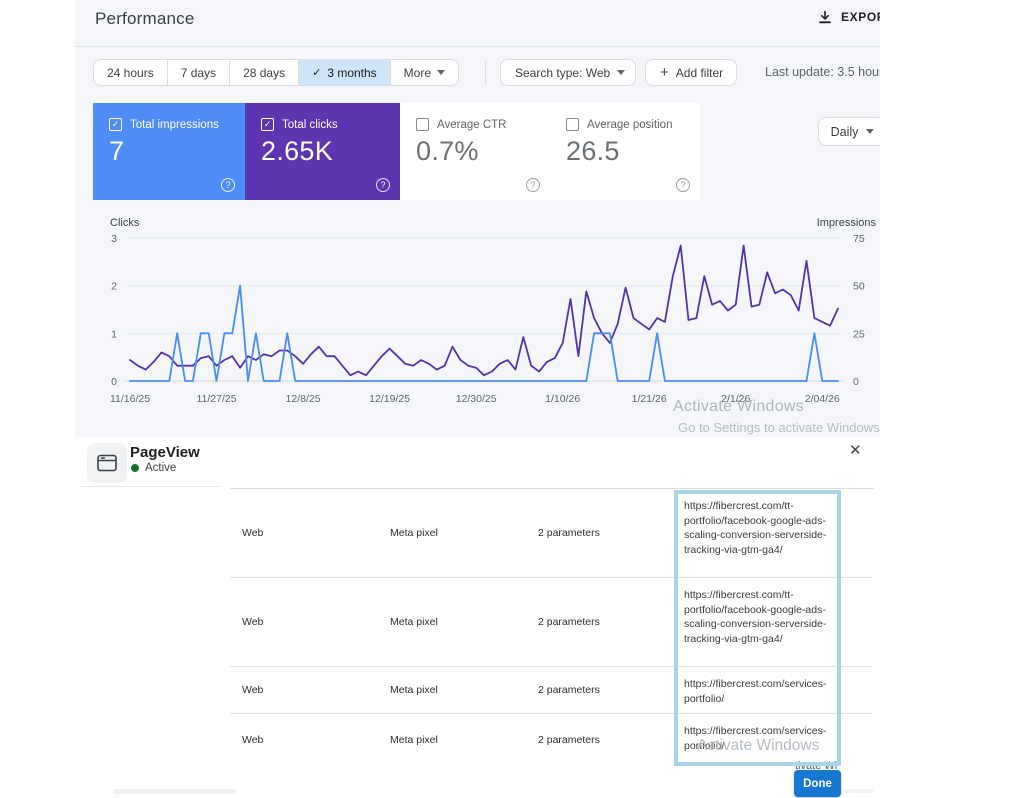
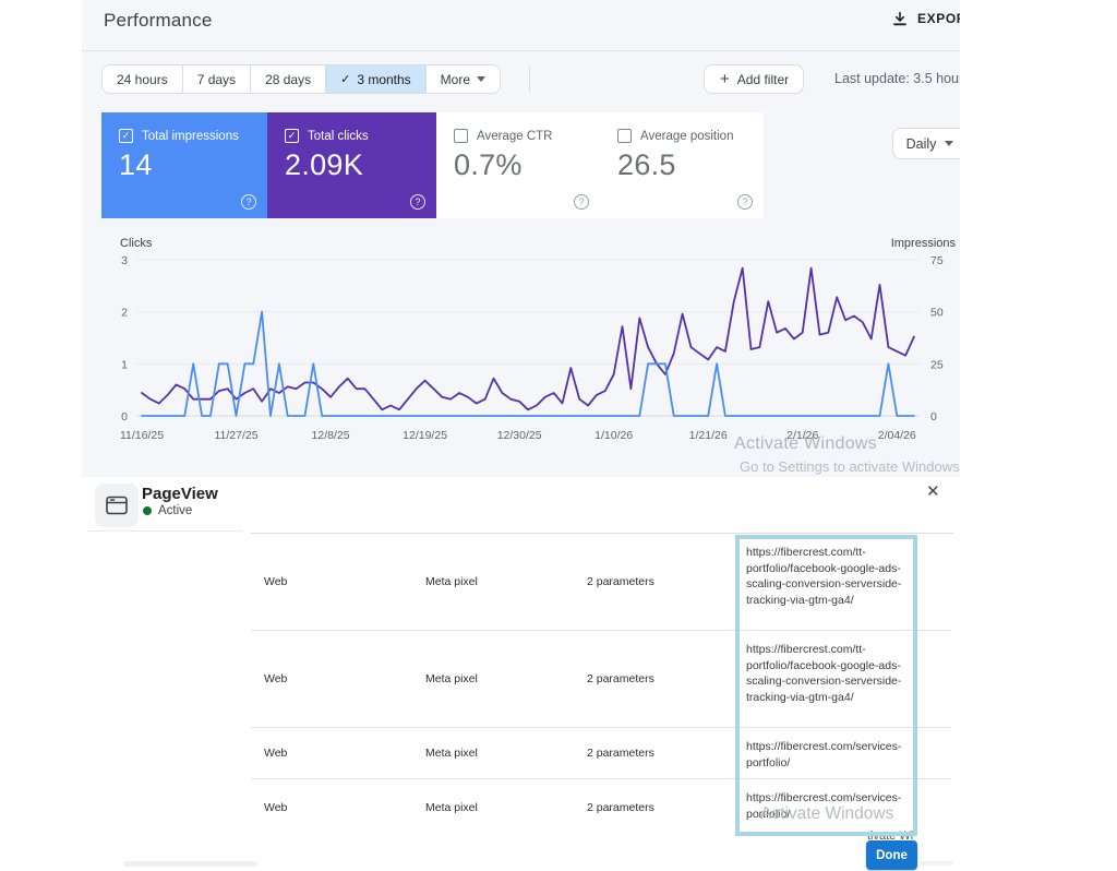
  Performance
  24 hours
  7 days
  28 days
  ✓
  3 months
  More
- Search type: Web
  +
  Add filter
  Last update: 3.5 hou
  ✓
  Total impressions
- 7
+ 14
  ?
  ✓
  Total clicks
- 2.65K
+ 2.09K
  ?
  Average CTR
  0.7%
  ?
  Average position
  26.5
  ?
  Daily
  0
  1
  2
  3
  0
  25
  50
  75
  Clicks
  Impressions
  11/16/25
  11/27/25
  12/8/25
  12/19/25
  12/30/25
  1/10/26
  1/21/26
  2/1/26
  2/04/26
  Activate Windows
  Go to Settings to activate Windows
  PageView
  Active
  ✕
  Web
  Meta pixel
  2 parameters
  https://fibercrest.com/tt-portfolio/facebook-google-ads-scaling-conversion-serverside-tracking-via-gtm-ga4/
  Web
  Meta pixel
  2 parameters
  https://fibercrest.com/tt-portfolio/facebook-google-ads-scaling-conversion-serverside-tracking-via-gtm-ga4/
  Web
  Meta pixel
  2 parameters
  https://fibercrest.com/services-portfolio/
  Web
  Meta pixel
  2 parameters
  https://fibercrest.com/services-portfolio/
  Activate Windows
  tivate Wi
  Done
